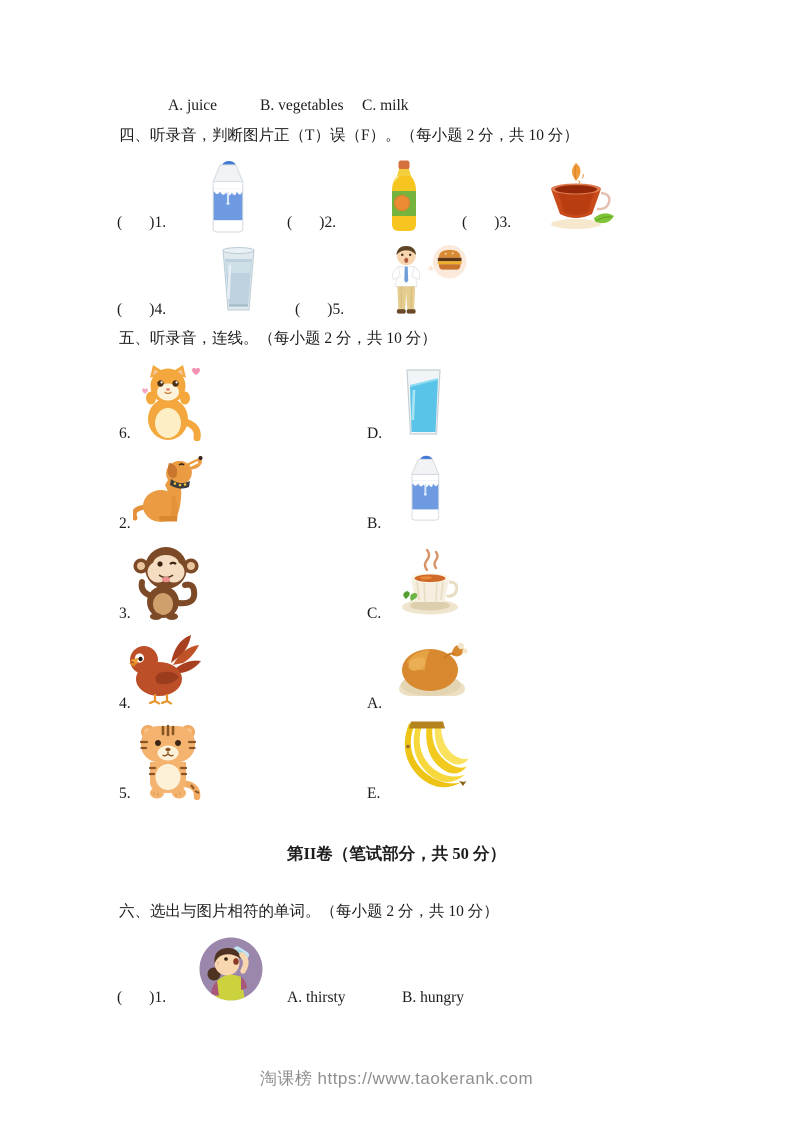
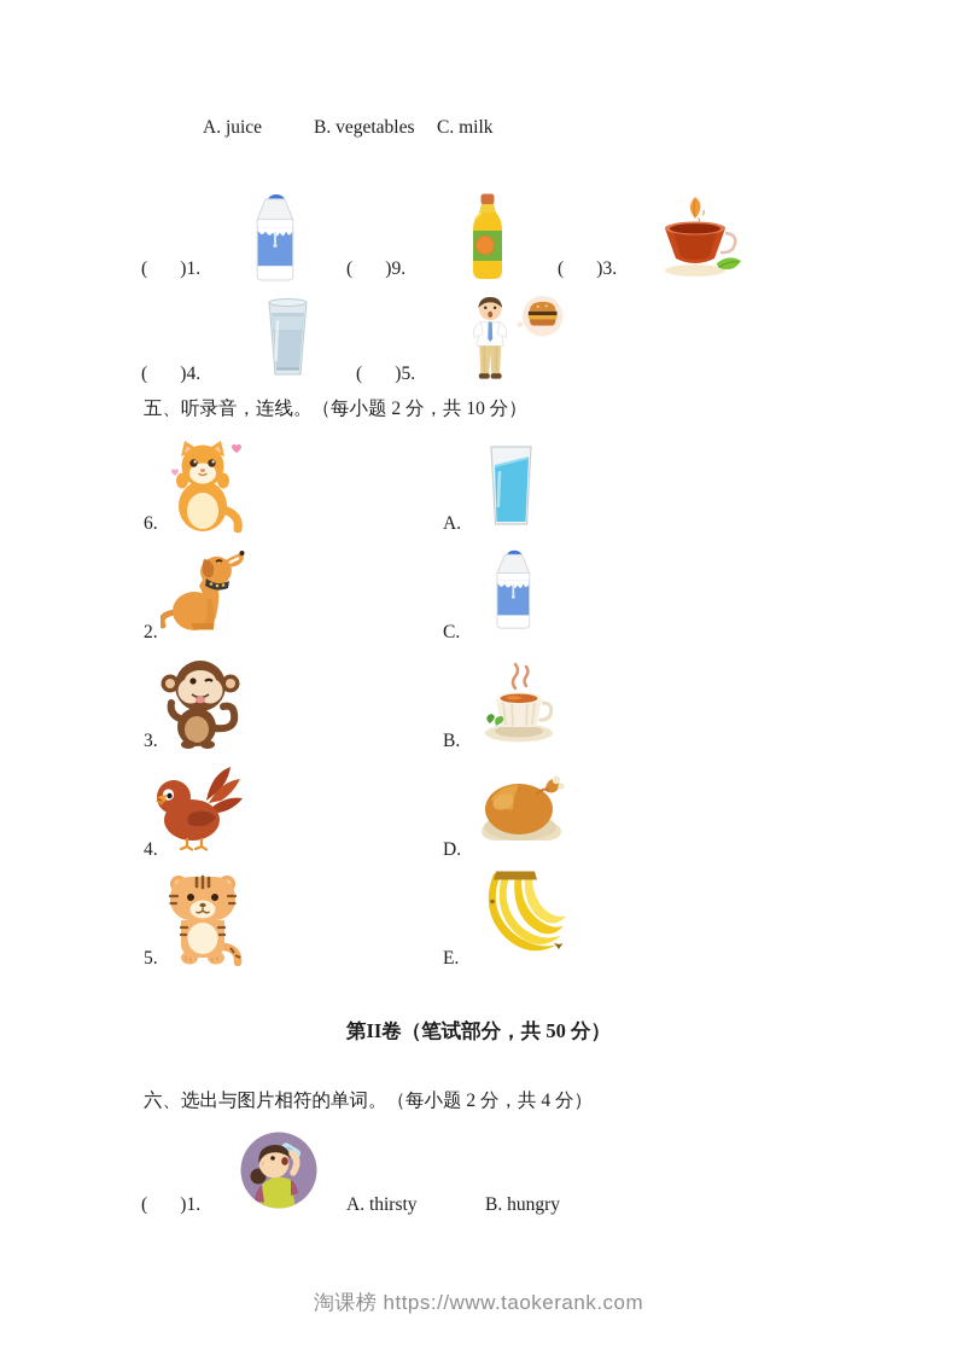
  A. juice
  B. vegetables
  C. milk
- 四、听录音，判断图片正（T）误（F）。（每小题 2 分，共 10 分）
  ( )1.
- ( )2.
+ ( )9.
  ( )3.
  ( )4.
  ( )5.
  五、听录音，连线。（每小题 2 分，共 10 分）
  6.
- D.
+ A.
  2.
- B.
+ C.
  3.
- C.
+ B.
  4.
- A.
+ D.
  5.
  E.
  第II卷（笔试部分，共 50 分）
- 六、选出与图片相符的单词。（每小题 2 分，共 10 分）
+ 六、选出与图片相符的单词。（每小题 2 分，共 4 分）
  ( )1.
  A. thirsty
  B. hungry
  淘课榜 https://www.taokerank.com
